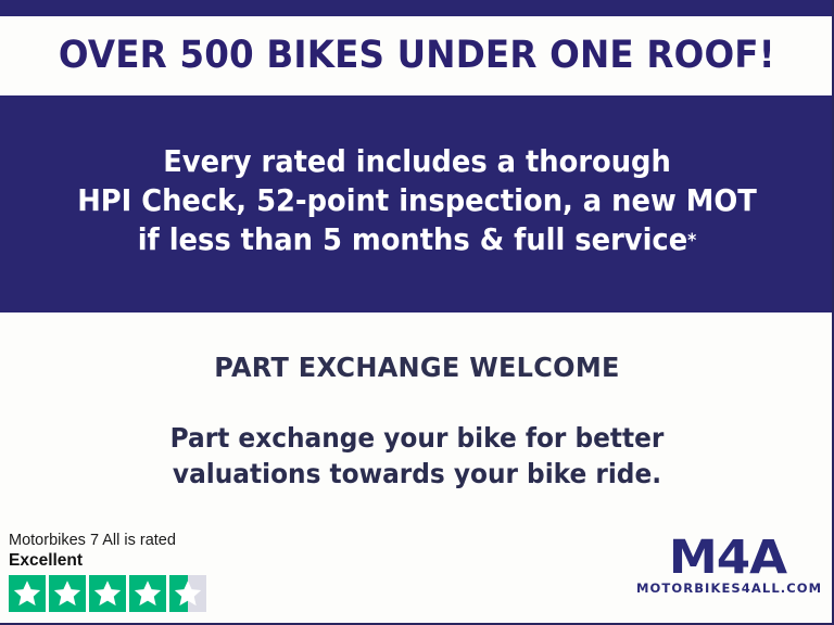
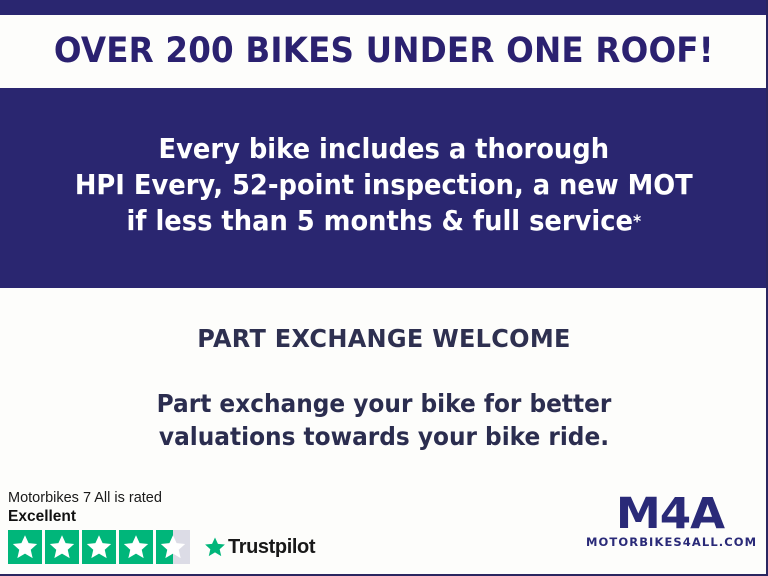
- OVER 500 BIKES UNDER ONE ROOF!
+ OVER 200 BIKES UNDER ONE ROOF!
- Every rated includes a thorough
+ Every bike includes a thorough
- HPI Check, 52-point inspection, a new MOT
+ HPI Every, 52-point inspection, a new MOT
  if less than 5 months & full service*
  PART EXCHANGE WELCOME
  Part exchange your bike for better
  valuations towards your bike ride.
  Motorbikes 7 All is rated
  Excellent
+ Trustpilot
  M4A
  MOTORBIKES4ALL.COM
